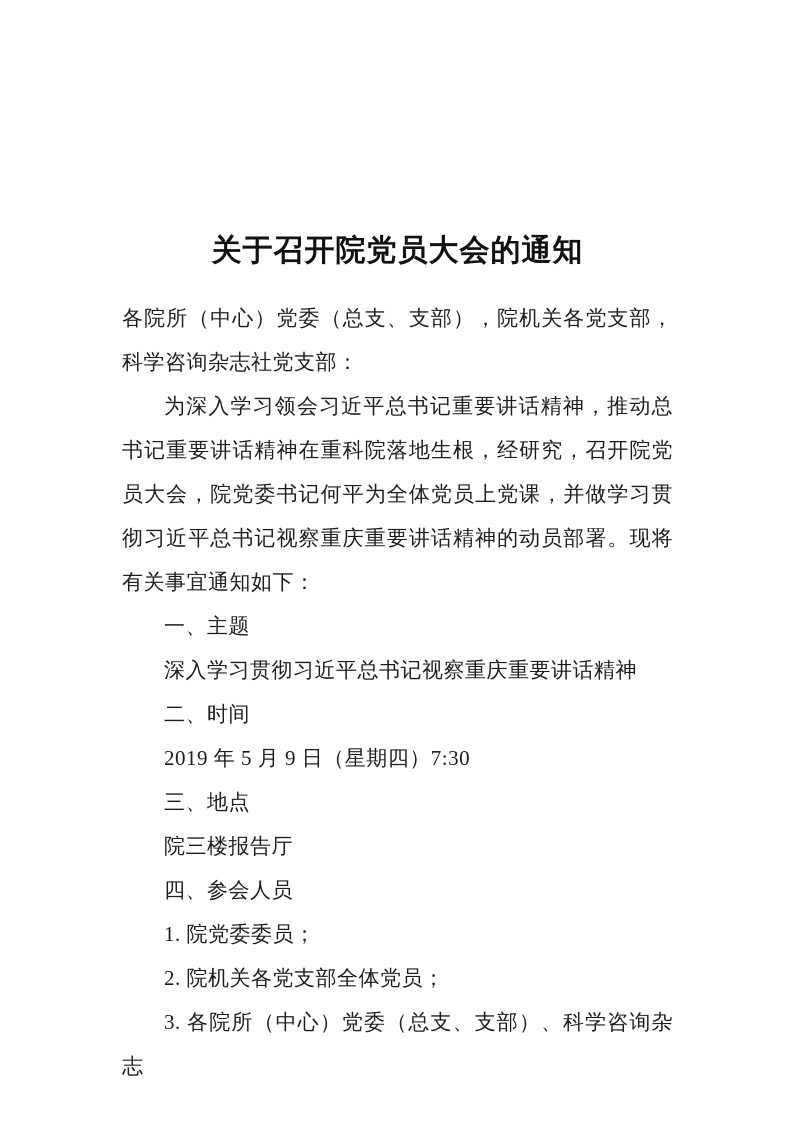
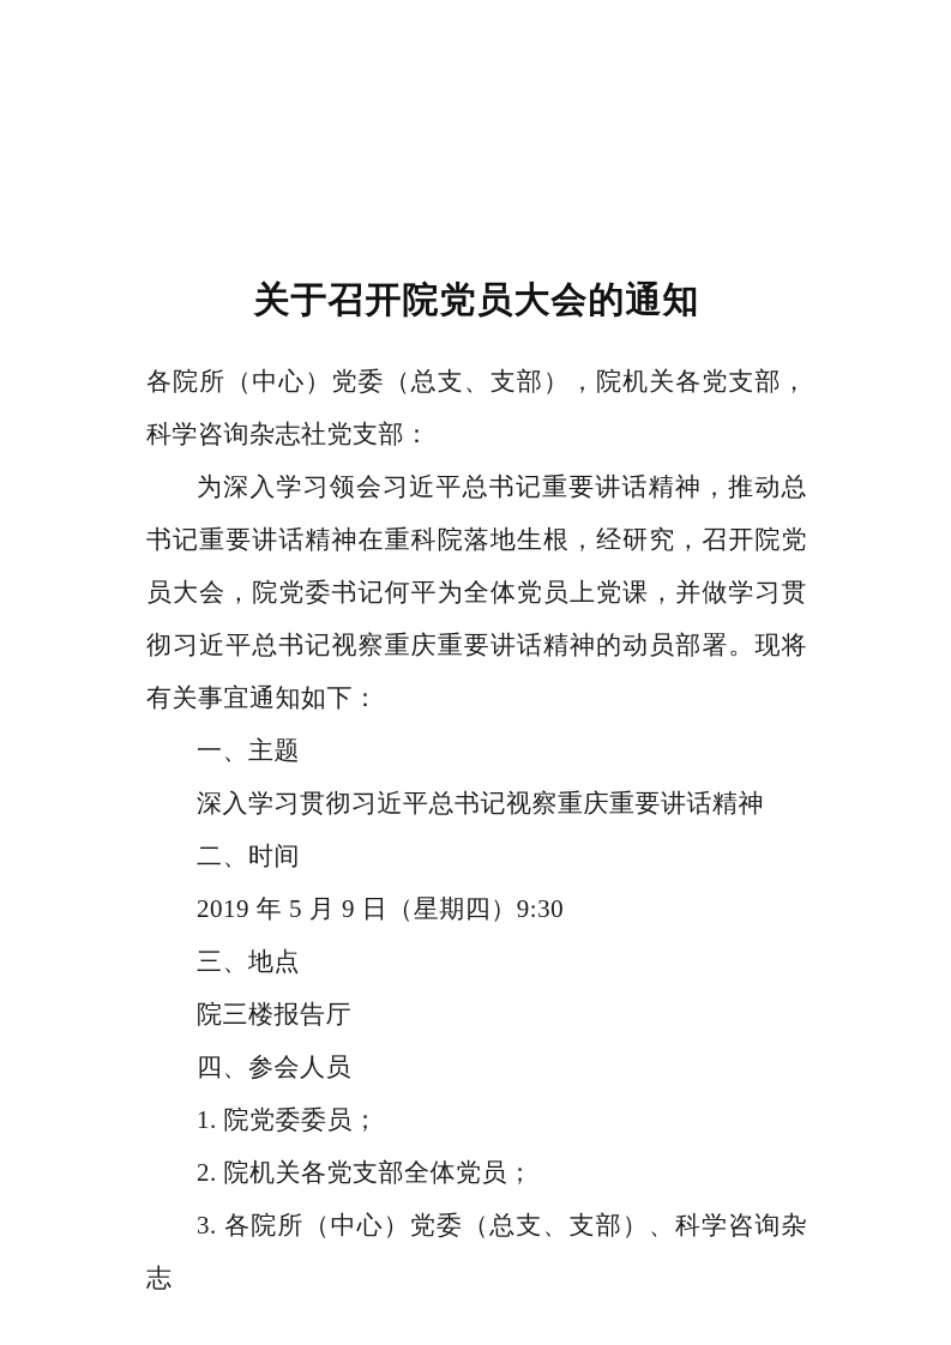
  关于召开院党员大会的通知
  各院所（中心）党委（总支、支部），院机关各党支部，科学咨询杂志社党支部：
  为深入学习领会习近平总书记重要讲话精神，推动总书记重要讲话精神在重科院落地生根，经研究，召开院党员大会，院党委书记何平为全体党员上党课，并做学习贯彻习近平总书记视察重庆重要讲话精神的动员部署。现将有关事宜通知如下：
  一、主题
  深入学习贯彻习近平总书记视察重庆重要讲话精神
  二、时间
- 2019 年 5 月 9 日（星期四）7:30
+ 2019 年 5 月 9 日（星期四）9:30
  三、地点
  院三楼报告厅
  四、参会人员
  1. 院党委委员；
  2. 院机关各党支部全体党员；
  3. 各院所（中心）党委（总支、支部）、科学咨询杂志
